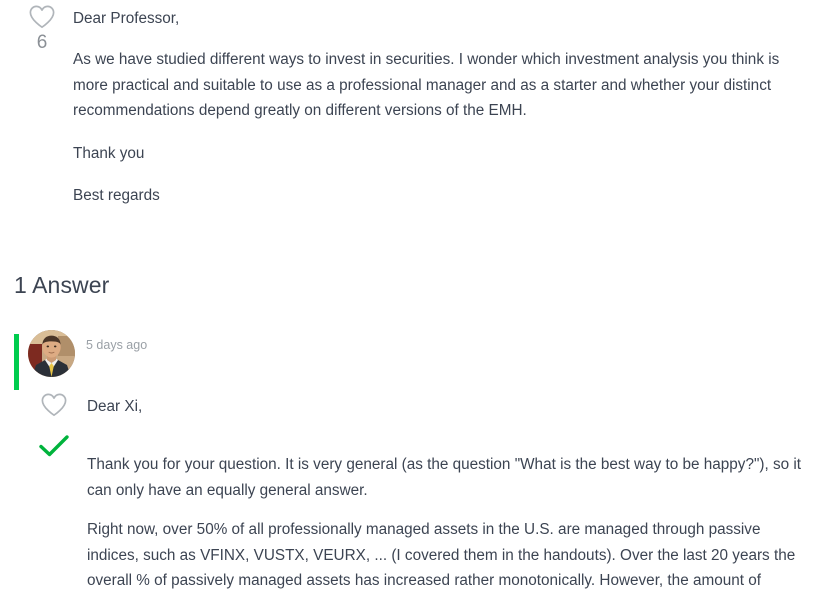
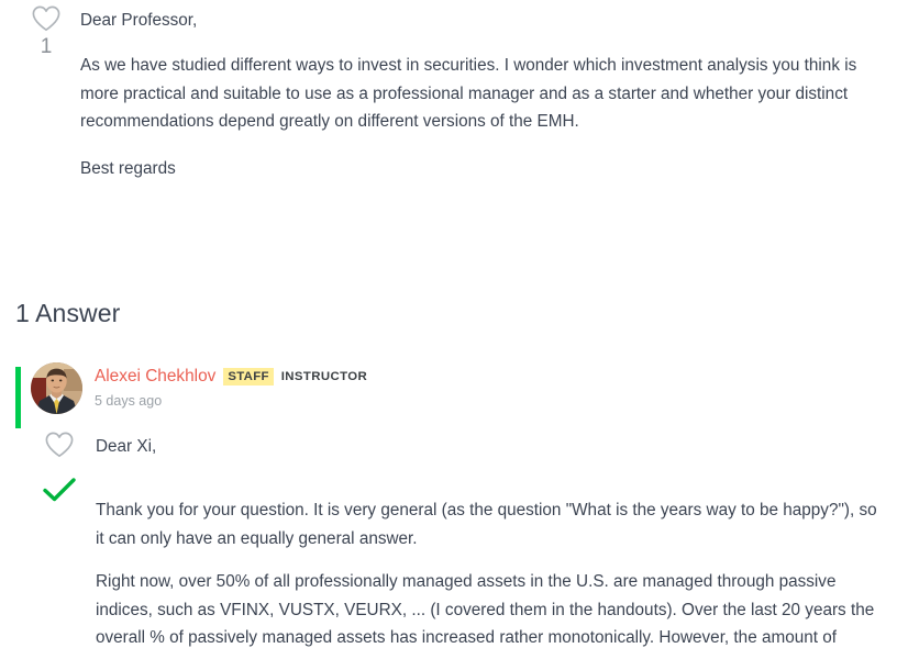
- 6
+ 1
  Dear Professor,
  As we have studied different ways to invest in securities. I wonder which investment analysis you think is more practical and suitable to use as a professional manager and as a starter and whether your distinct recommendations depend greatly on different versions of the EMH.
- Thank you
  Best regards
  1 Answer
+ Alexei Chekhlov
+ STAFF
+ INSTRUCTOR
  5 days ago
  Dear Xi,
- Thank you for your question. It is very general (as the question "What is the best way to be happy?"), so it can only have an equally general answer.
+ Thank you for your question. It is very general (as the question "What is the years way to be happy?"), so it can only have an equally general answer.
  Right now, over 50% of all professionally managed assets in the U.S. are managed through passive indices, such as VFINX, VUSTX, VEURX, ... (I covered them in the handouts). Over the last 20 years the overall % of passively managed assets has increased rather monotonically. However, the amount of
